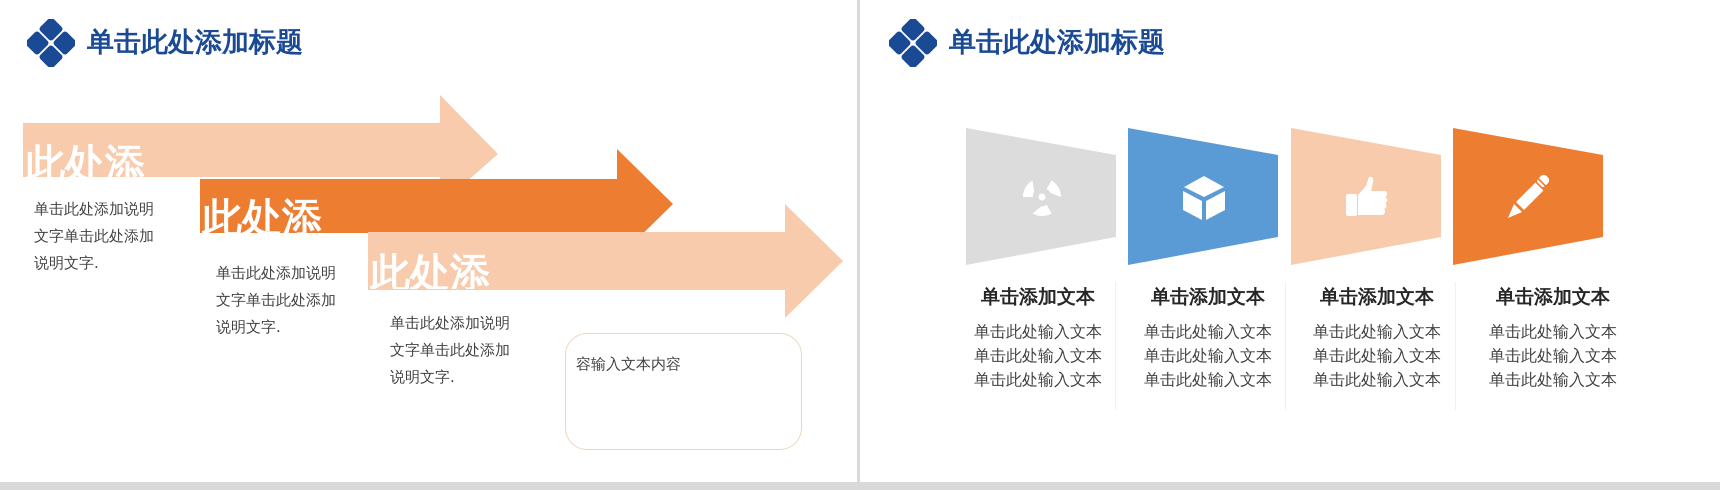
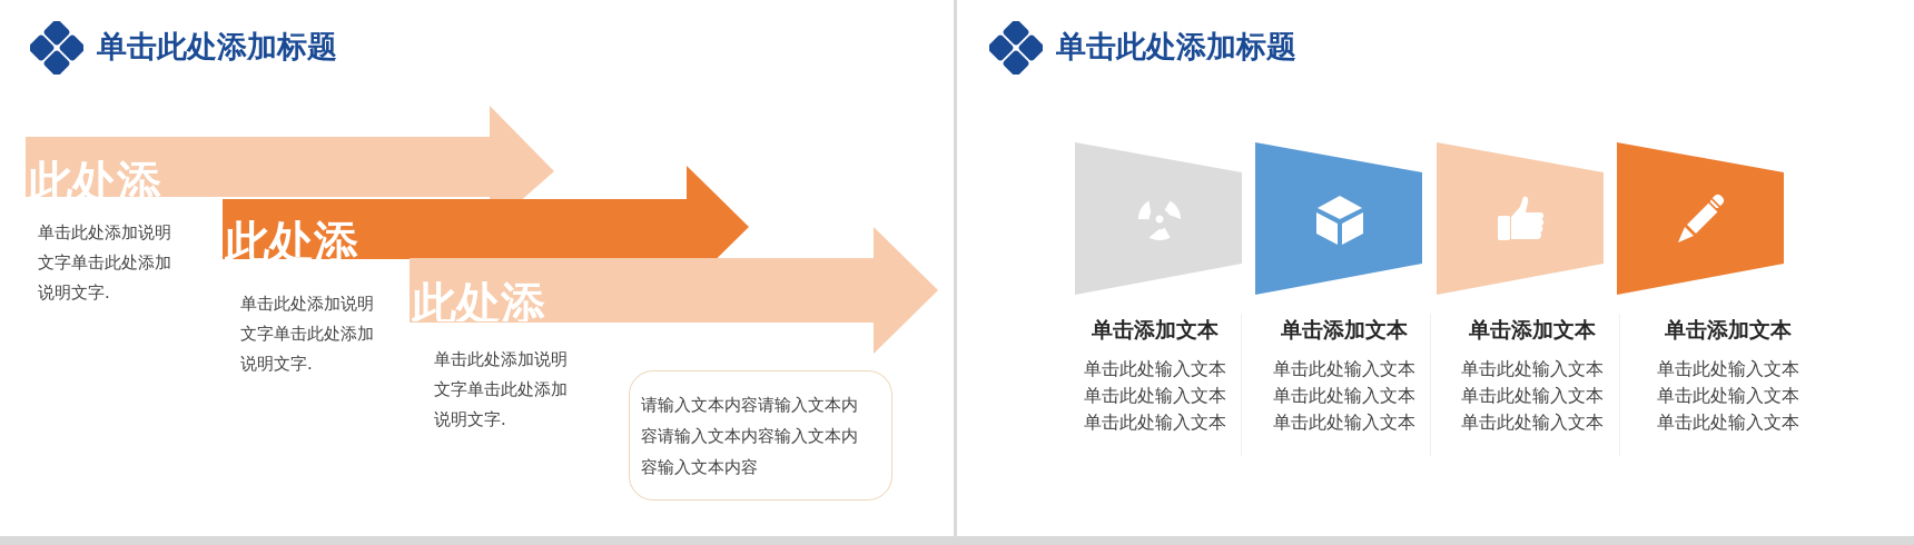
  单击此处添加标题
  此处添
  此处添
  此处添
  单击此处添加说明
  文字单击此处添加
  说明文字.
  单击此处添加说明
  文字单击此处添加
  说明文字.
  单击此处添加说明
  文字单击此处添加
  说明文字.
+ 请输入文本内容请输入文本内
+ 容请输入文本内容输入文本内
  容输入文本内容
  单击此处添加标题
  单击添加文本
  单击此处输入文本
  单击此处输入文本
  单击此处输入文本
  单击添加文本
  单击此处输入文本
  单击此处输入文本
  单击此处输入文本
  单击添加文本
  单击此处输入文本
  单击此处输入文本
  单击此处输入文本
  单击添加文本
  单击此处输入文本
  单击此处输入文本
  单击此处输入文本
